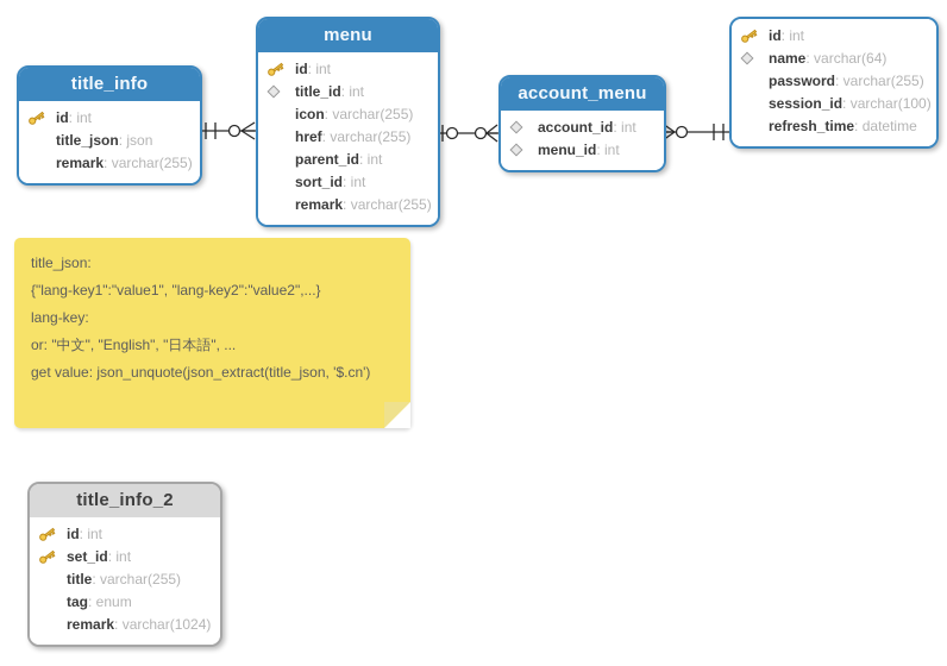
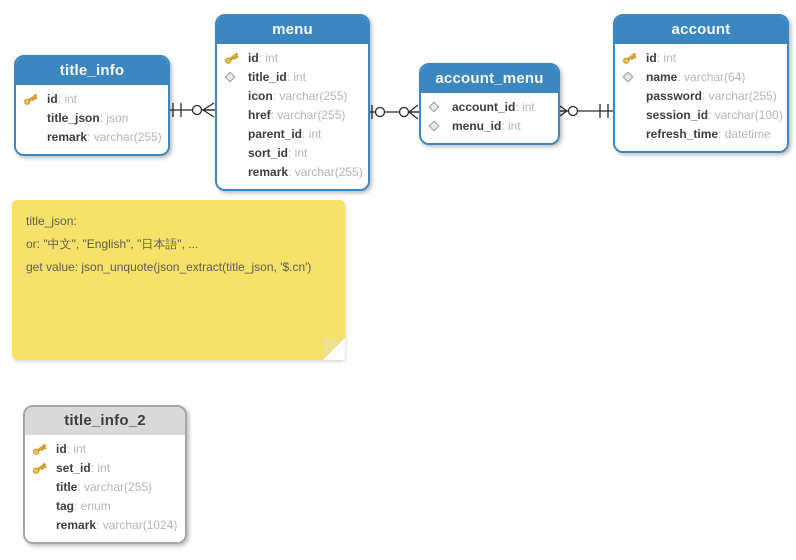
  title_info
  id
  : int
  title_json
  : json
  remark
  : varchar(255)
  menu
  id
  : int
  title_id
  : int
  icon
  : varchar(255)
  href
  : varchar(255)
  parent_id
  : int
  sort_id
  : int
  remark
  : varchar(255)
  account_menu
  account_id
  : int
  menu_id
  : int
+ account
  id
  : int
  name
  : varchar(64)
  password
  : varchar(255)
  session_id
  : varchar(100)
  refresh_time
  : datetime
  title_json:
- {"lang-key1":"value1", "lang-key2":"value2",...}
- lang-key:
  or: "中文", "English", "日本語", ...
  get value: json_unquote(json_extract(title_json, '$.cn')
  title_info_2
  id
  : int
  set_id
  : int
  title
  : varchar(255)
  tag
  : enum
  remark
  : varchar(1024)
